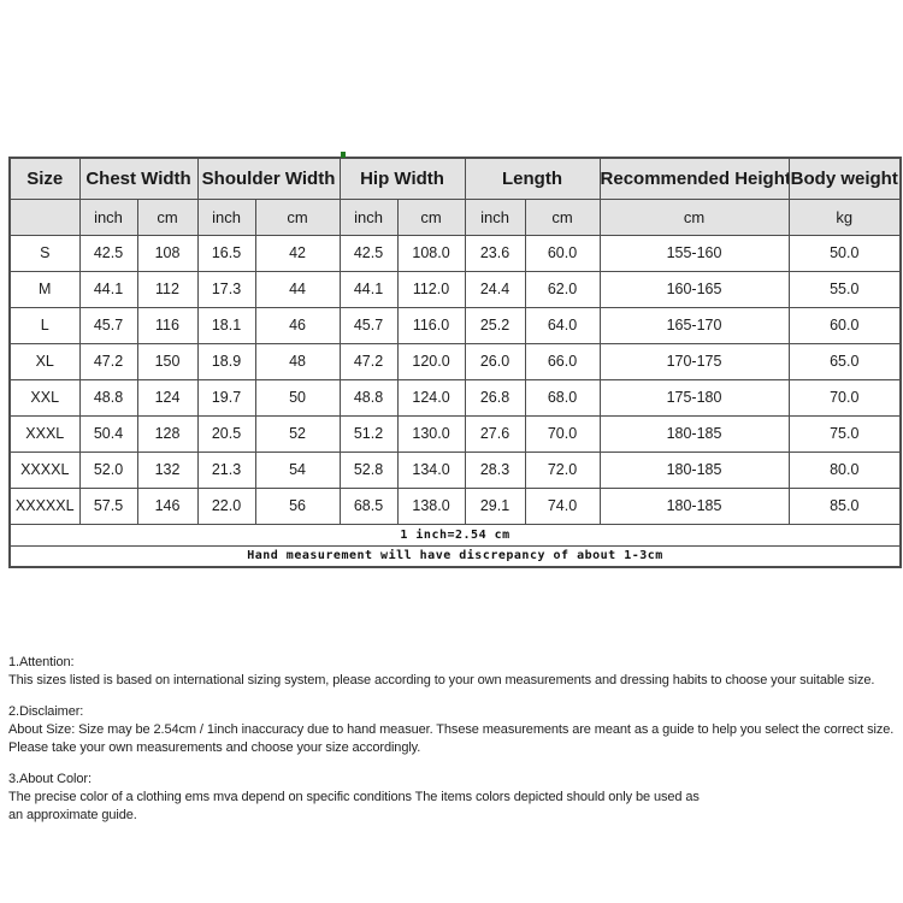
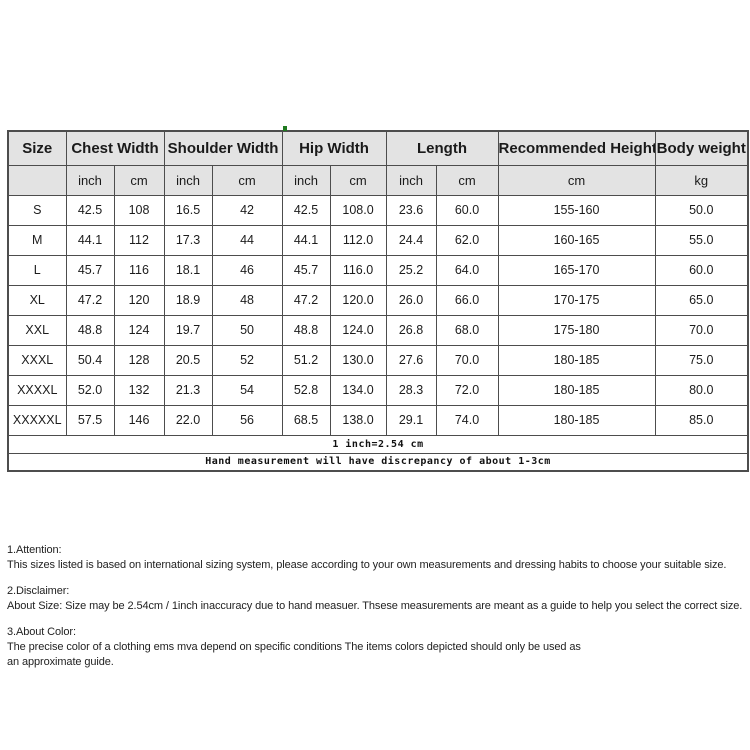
  Size	Chest Width	Shoulder Width	Hip Width	Length	Recommended Height	Body weight
  	inch	cm	inch	cm	inch	cm	inch	cm	cm	kg
  S	42.5	108	16.5	42	42.5	108.0	23.6	60.0	155-160	50.0
  M	44.1	112	17.3	44	44.1	112.0	24.4	62.0	160-165	55.0
  L	45.7	116	18.1	46	45.7	116.0	25.2	64.0	165-170	60.0
- XL	47.2	150	18.9	48	47.2	120.0	26.0	66.0	170-175	65.0
+ XL	47.2	120	18.9	48	47.2	120.0	26.0	66.0	170-175	65.0
  XXL	48.8	124	19.7	50	48.8	124.0	26.8	68.0	175-180	70.0
  XXXL	50.4	128	20.5	52	51.2	130.0	27.6	70.0	180-185	75.0
  XXXXL	52.0	132	21.3	54	52.8	134.0	28.3	72.0	180-185	80.0
  XXXXXL	57.5	146	22.0	56	68.5	138.0	29.1	74.0	180-185	85.0
  1 inch=2.54 cm
  Hand measurement will have discrepancy of about 1-3cm
  1.Attention:
  This sizes listed is based on international sizing system, please according to your own measurements and dressing habits to choose your suitable size.
  2.Disclaimer:
  About Size: Size may be 2.54cm / 1inch inaccuracy due to hand measuer. Thsese measurements are meant as a guide to help you select the correct size.
- Please take your own measurements and choose your size accordingly.
  3.About Color:
  The precise color of a clothing ems mva depend on specific conditions The items colors depicted should only be used as
  an approximate guide.
